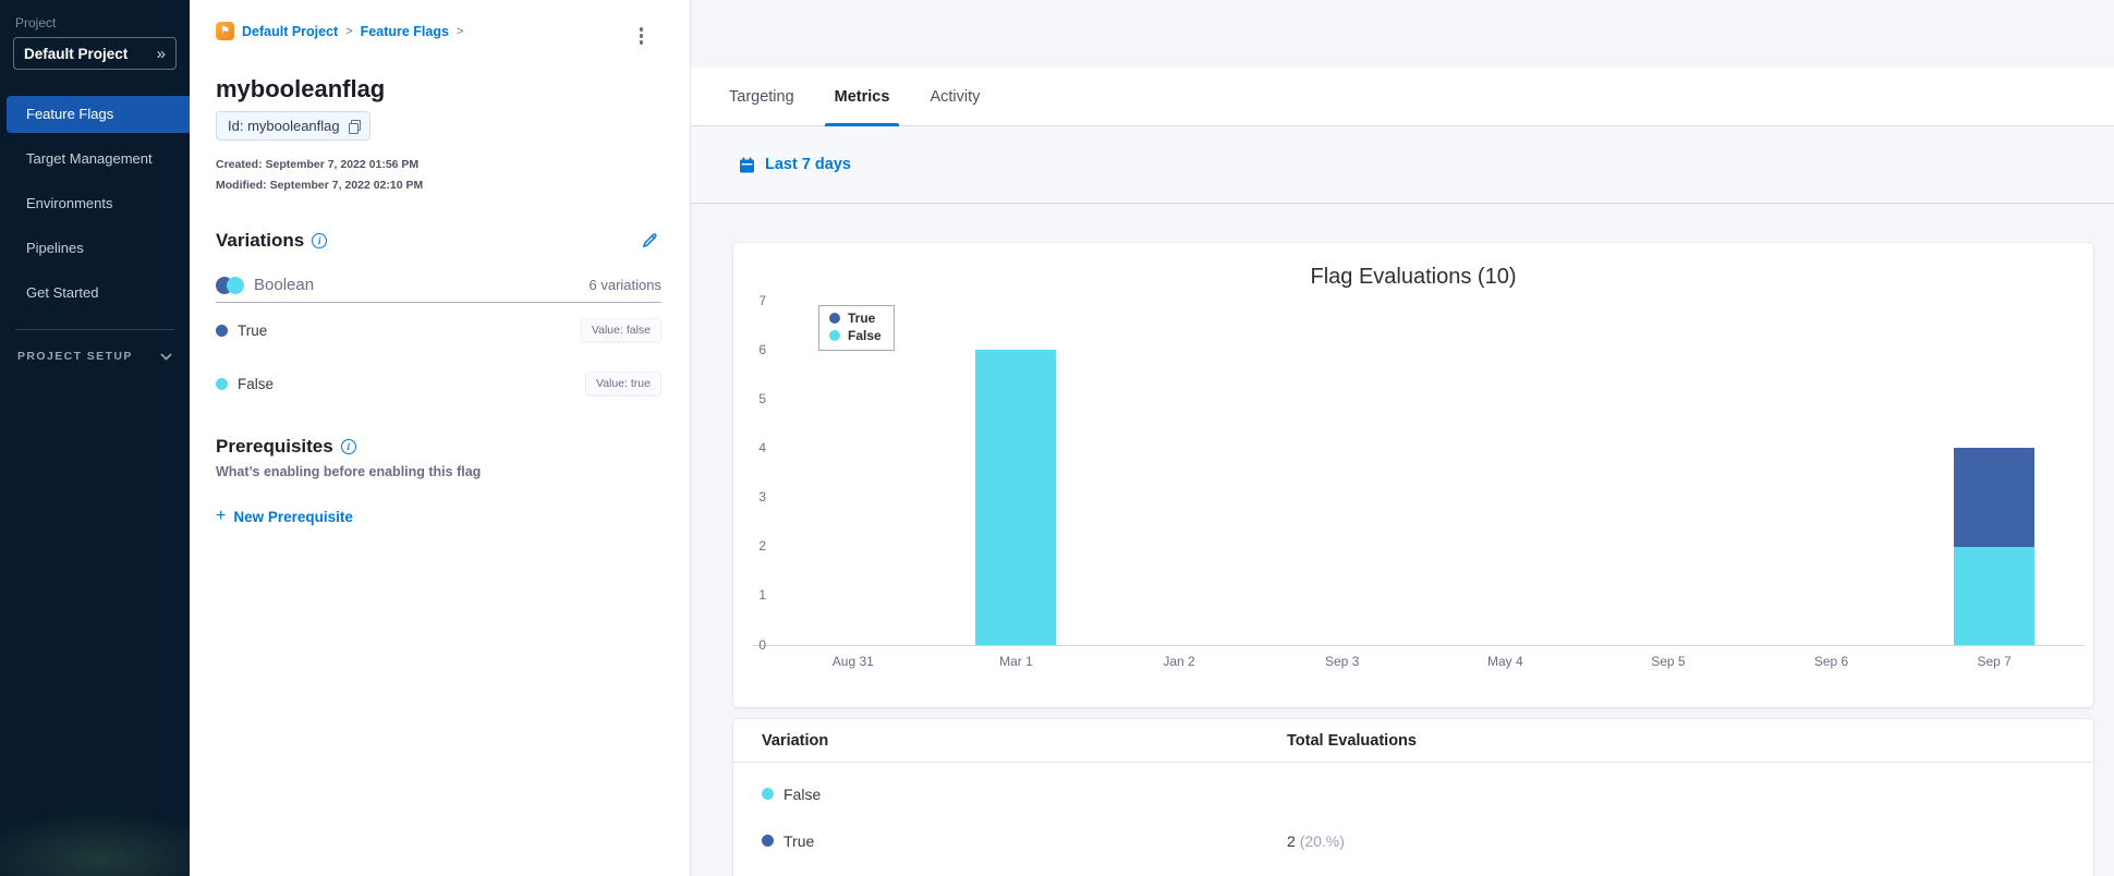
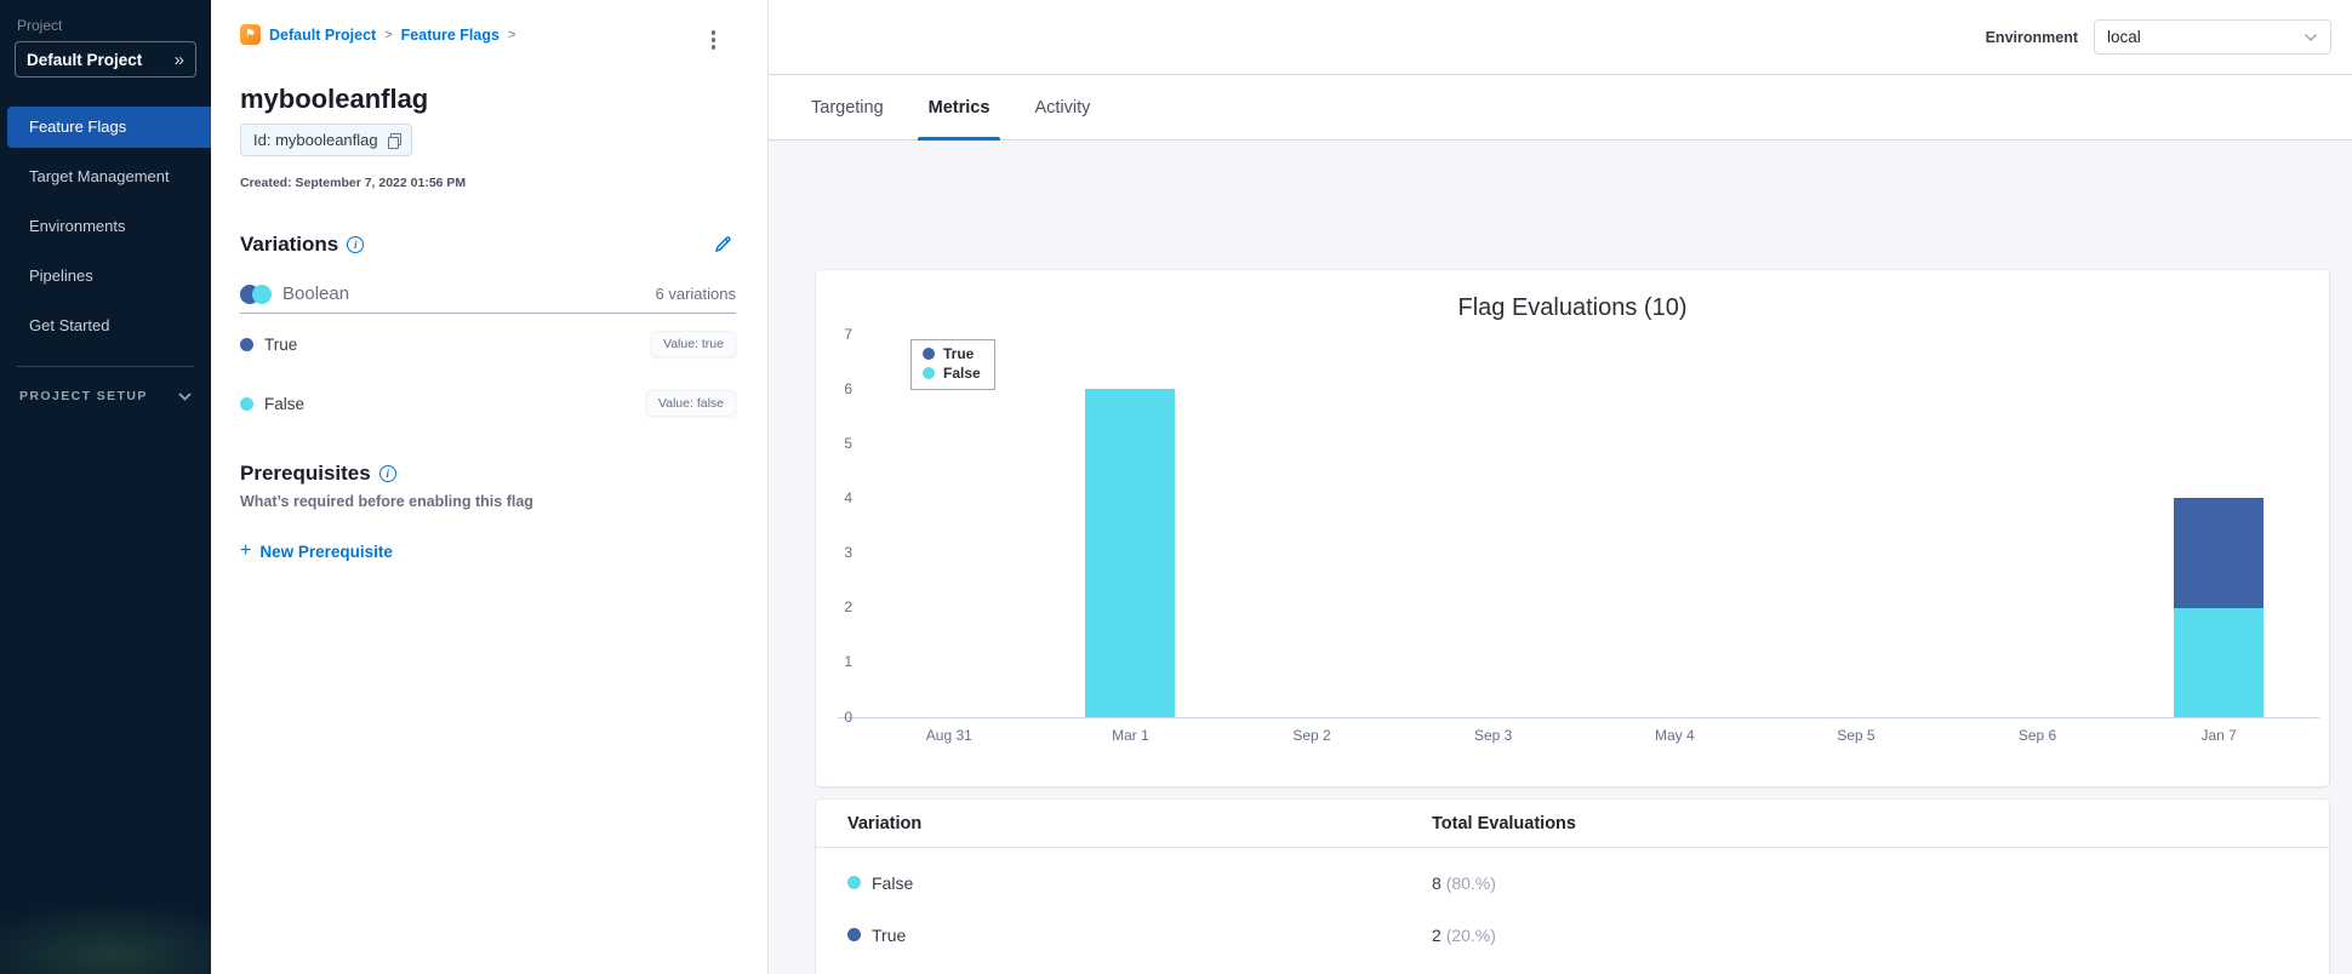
  Project
  Default Project
  »
  Feature Flags
  Target Management
  Environments
  Pipelines
  Get Started
  PROJECT SETUP
  ⚑
  Default Project
  >
  Feature Flags
  >
  mybooleanflag
  Id: mybooleanflag
  Created: September 7, 2022 01:56 PM
- Modified: September 7, 2022 02:10 PM
  Variations
  i
  Boolean
  6 variations
  True
- Value: false
+ Value: true
  False
- Value: true
+ Value: false
  Prerequisites
  i
- What’s enabling before enabling this flag
+ What’s required before enabling this flag
  +
  New Prerequisite
+ Environment
+ local
  Targeting
  Metrics
  Activity
- Last 7 days
  Flag Evaluations (10)
  True
  False
  0
  1
  2
  3
  4
  5
  6
  7
  Aug 31
  Mar 1
- Jan 2
+ Sep 2
  Sep 3
  May 4
  Sep 5
  Sep 6
- Sep 7
+ Jan 7
  Variation
  Total Evaluations
  False
+ 8 (80.%)
  True
  2 (20.%)
